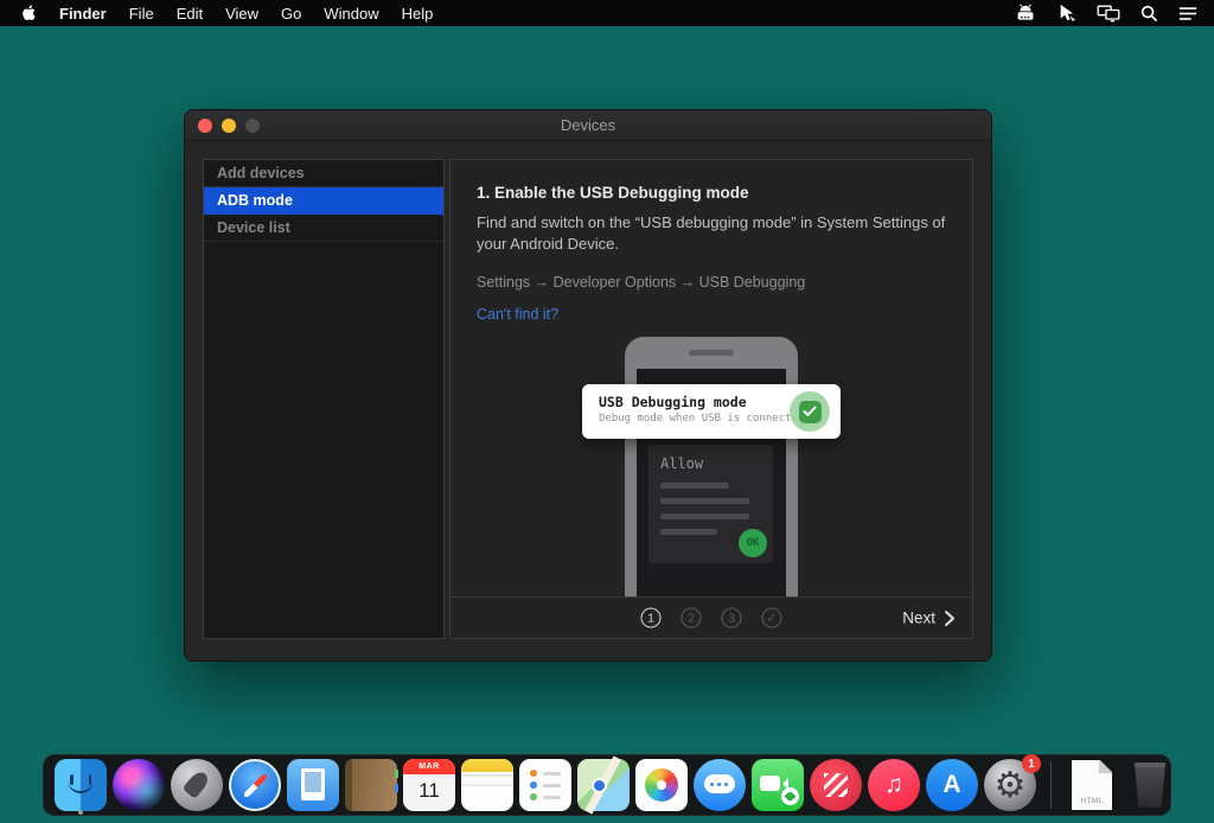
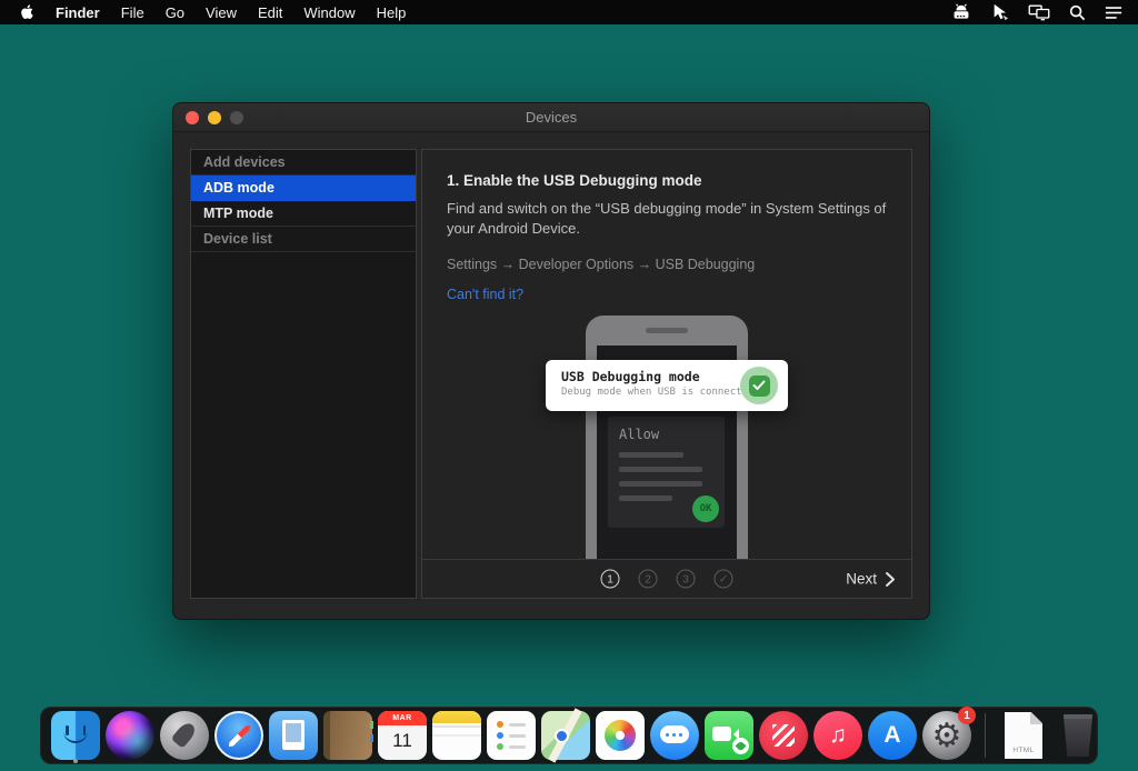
  Finder
  File
- Edit
+ Go
  View
- Go
+ Edit
  Window
  Help
  Devices
  Add devices
  ADB mode
+ MTP mode
  Device list
  1. Enable the USB Debugging mode
  Find and switch on the “USB debugging mode” in System Settings of your Android Device.
  Settings → Developer Options → USB Debugging
  Can't find it?
  Allow
  OK
  USB Debugging mode
  Debug mode when USB is connect
  1
  2
  3
  ✓
  Next
  11
  ♫
  A
  ⚙
  1
